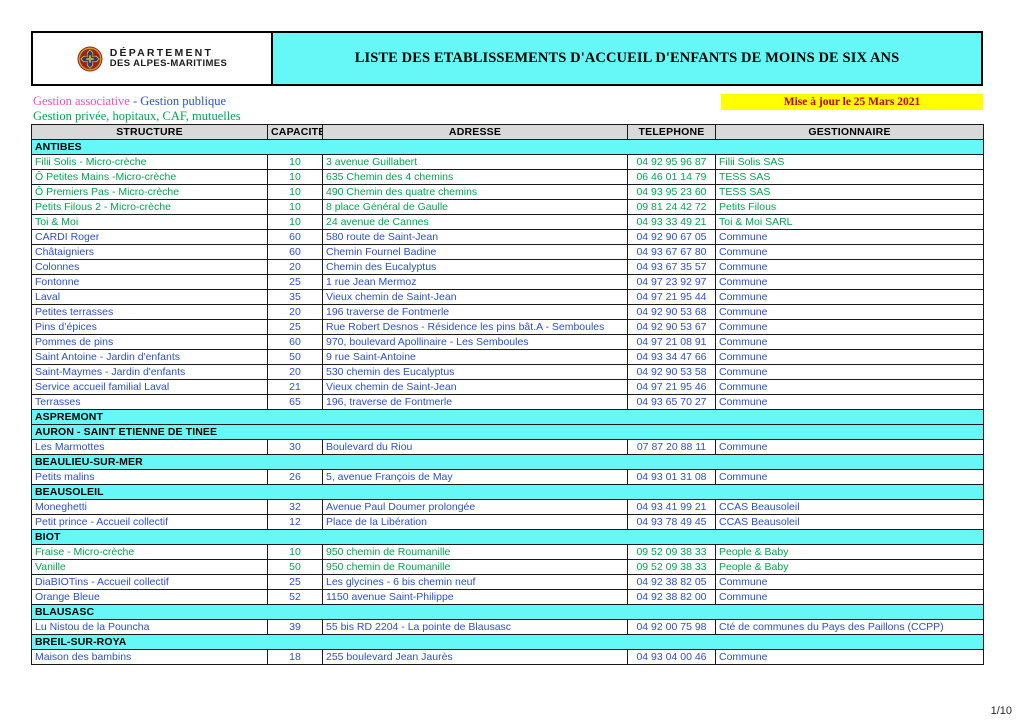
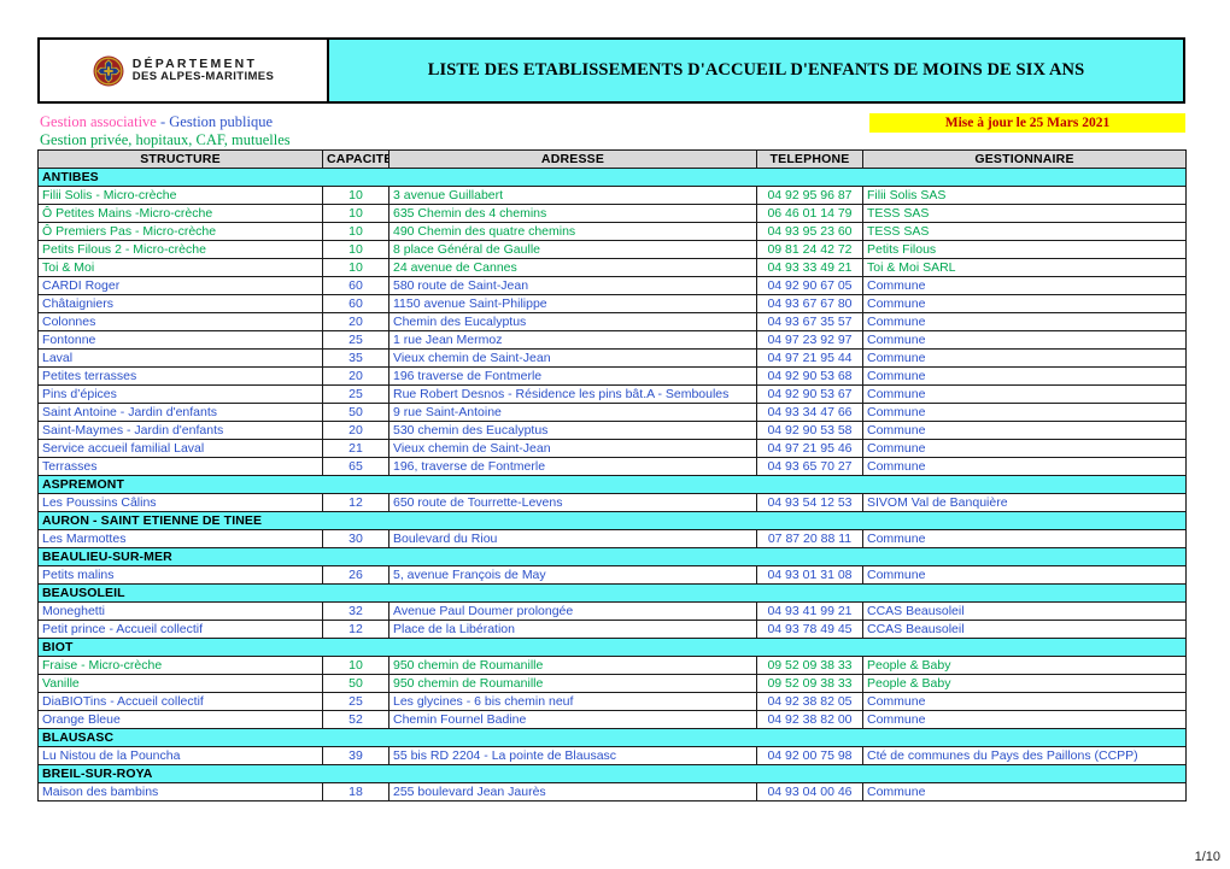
  DÉPARTEMENT
  DES ALPES-MARITIMES
  LISTE DES ETABLISSEMENTS D'ACCUEIL D'ENFANTS DE MOINS DE SIX ANS
  Gestion associative - Gestion publique
  Gestion privée, hopitaux, CAF, mutuelles
  Mise à jour le 25 Mars 2021
  STRUCTURE	CAPACITE	ADRESSE	TELEPHONE	GESTIONNAIRE
  ANTIBES
  Filii Solis - Micro-crèche	10	3 avenue Guillabert	04 92 95 96 87	Filii Solis SAS
  Ô Petites Mains -Micro-crèche	10	635 Chemin des 4 chemins	06 46 01 14 79	TESS SAS
  Ô Premiers Pas - Micro-crèche	10	490 Chemin des quatre chemins	04 93 95 23 60	TESS SAS
  Petits Filous 2 - Micro-crèche	10	8 place Général de Gaulle	09 81 24 42 72	Petits Filous
  Toi & Moi	10	24 avenue de Cannes	04 93 33 49 21	Toi & Moi SARL
  CARDI Roger	60	580 route de Saint-Jean	04 92 90 67 05	Commune
- Châtaigniers	60	Chemin Fournel Badine	04 93 67 67 80	Commune
+ Châtaigniers	60	1150 avenue Saint-Philippe	04 93 67 67 80	Commune
  Colonnes	20	Chemin des Eucalyptus	04 93 67 35 57	Commune
  Fontonne	25	1 rue Jean Mermoz	04 97 23 92 97	Commune
  Laval	35	Vieux chemin de Saint-Jean	04 97 21 95 44	Commune
  Petites terrasses	20	196 traverse de Fontmerle	04 92 90 53 68	Commune
  Pins d’épices	25	Rue Robert Desnos - Résidence les pins bât.A - Semboules	04 92 90 53 67	Commune
- Pommes de pins	60	970, boulevard Apollinaire - Les Semboules	04 97 21 08 91	Commune
  Saint Antoine - Jardin d'enfants	50	9 rue Saint-Antoine	04 93 34 47 66	Commune
  Saint-Maymes - Jardin d'enfants	20	530 chemin des Eucalyptus	04 92 90 53 58	Commune
  Service accueil familial Laval	21	Vieux chemin de Saint-Jean	04 97 21 95 46	Commune
  Terrasses	65	196, traverse de Fontmerle	04 93 65 70 27	Commune
  ASPREMONT
+ Les Poussins Câlins	12	650 route de Tourrette-Levens	04 93 54 12 53	SIVOM Val de Banquière
  AURON - SAINT ETIENNE DE TINEE
  Les Marmottes	30	Boulevard du Riou	07 87 20 88 11	Commune
  BEAULIEU-SUR-MER
  Petits malins	26	5, avenue François de May	04 93 01 31 08	Commune
  BEAUSOLEIL
  Moneghetti	32	Avenue Paul Doumer prolongée	04 93 41 99 21	CCAS Beausoleil
  Petit prince - Accueil collectif	12	Place de la Libération	04 93 78 49 45	CCAS Beausoleil
  BIOT
  Fraise - Micro-crèche	10	950 chemin de Roumanille	09 52 09 38 33	People & Baby
  Vanille	50	950 chemin de Roumanille	09 52 09 38 33	People & Baby
  DiaBIOTins - Accueil collectif	25	Les glycines - 6 bis chemin neuf	04 92 38 82 05	Commune
- Orange Bleue	52	1150 avenue Saint-Philippe	04 92 38 82 00	Commune
+ Orange Bleue	52	Chemin Fournel Badine	04 92 38 82 00	Commune
  BLAUSASC
  Lu Nistou de la Pouncha	39	55 bis RD 2204 - La pointe de Blausasc	04 92 00 75 98	Cté de communes du Pays des Paillons (CCPP)
  BREIL-SUR-ROYA
  Maison des bambins	18	255 boulevard Jean Jaurès	04 93 04 00 46	Commune
  1/10
